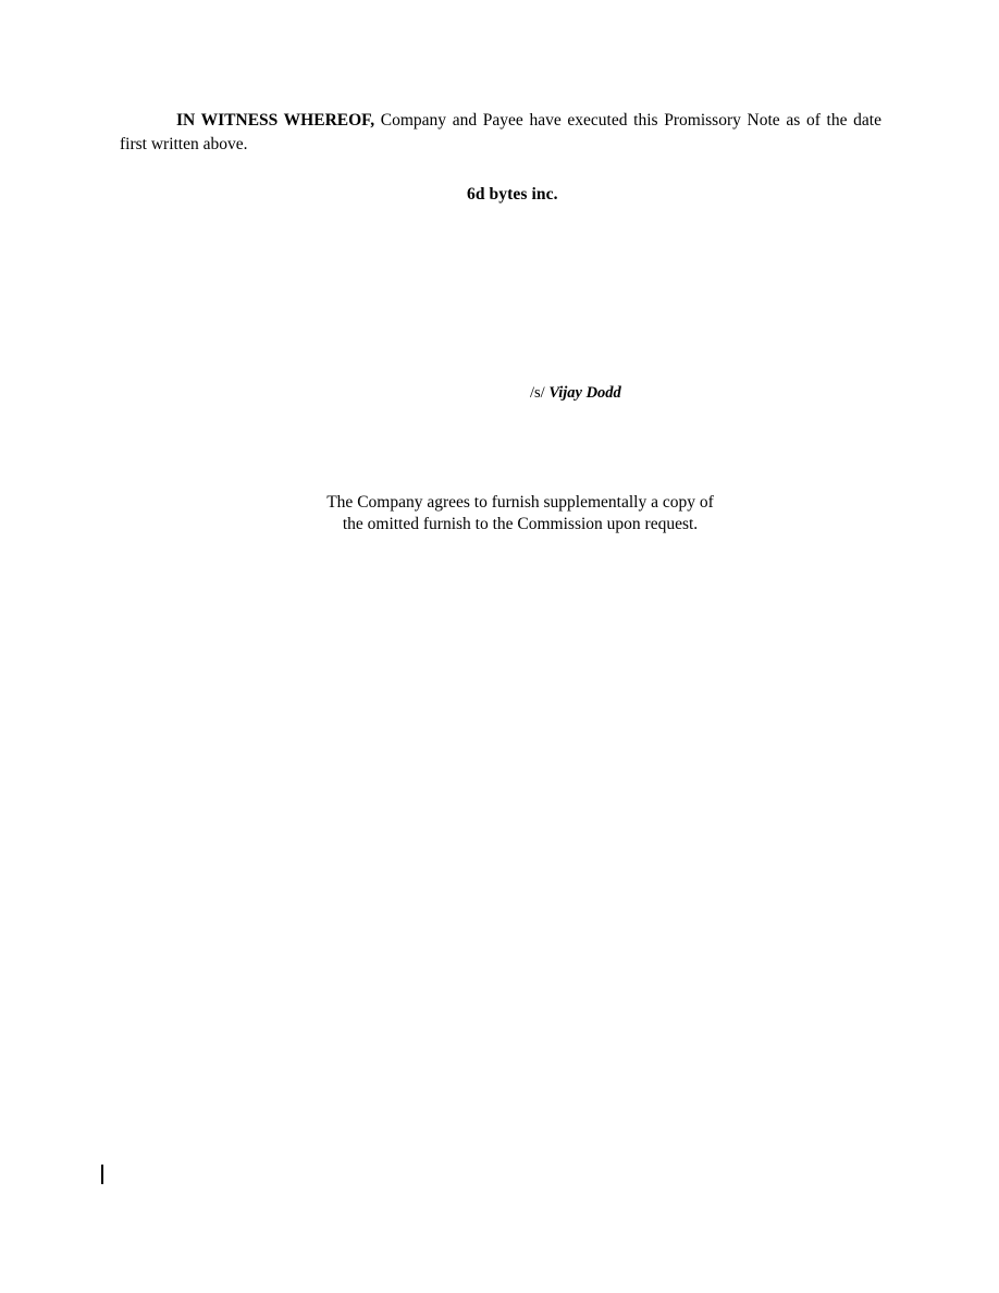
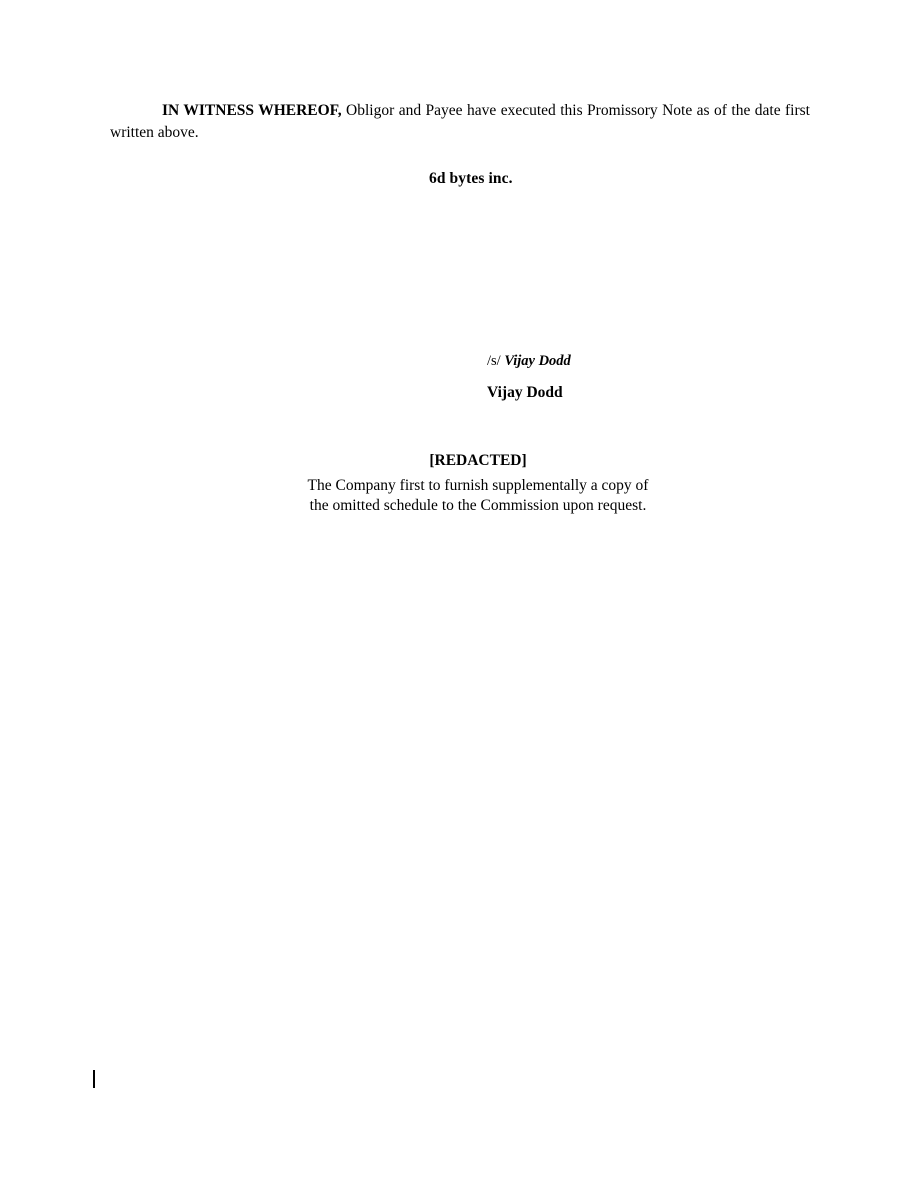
- IN WITNESS WHEREOF, Company and Payee have executed this Promissory Note as of the date first written above.
+ IN WITNESS WHEREOF, Obligor and Payee have executed this Promissory Note as of the date first written above.
  6d bytes inc.
  /s/ Vijay Dodd
+ Vijay Dodd
+ [REDACTED]
- The Company agrees to furnish supplementally a copy of
+ The Company first to furnish supplementally a copy of
- the omitted furnish to the Commission upon request.
+ the omitted schedule to the Commission upon request.
